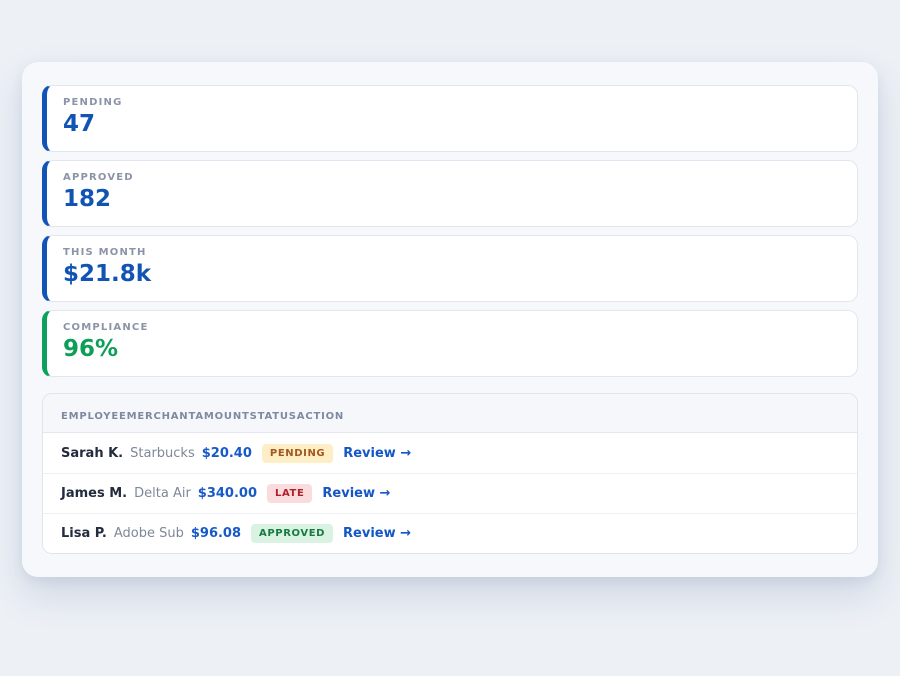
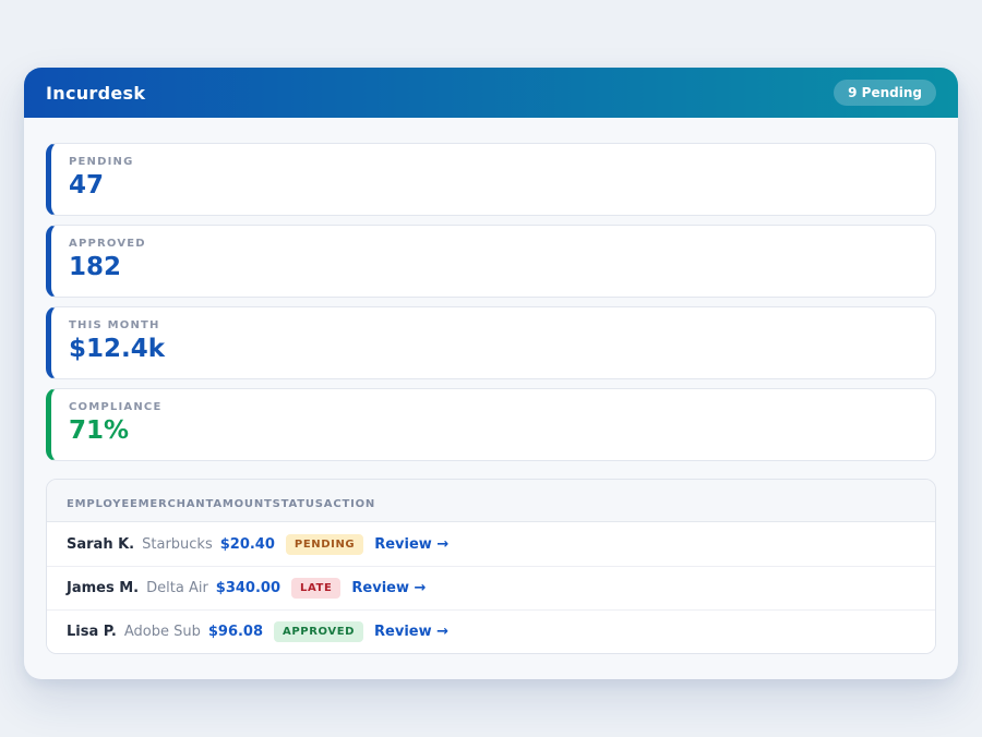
+ Incurdesk
+ 9 Pending
  PENDING
  47
  APPROVED
  182
  THIS MONTH
- $21.8k
+ $12.4k
  COMPLIANCE
- 96%
+ 71%
  EMPLOYEEMERCHANTAMOUNTSTATUSACTION
  Sarah K.
  Starbucks
  $20.40
  PENDING
  Review →
  James M.
  Delta Air
  $340.00
  LATE
  Review →
  Lisa P.
  Adobe Sub
  $96.08
  APPROVED
  Review →
